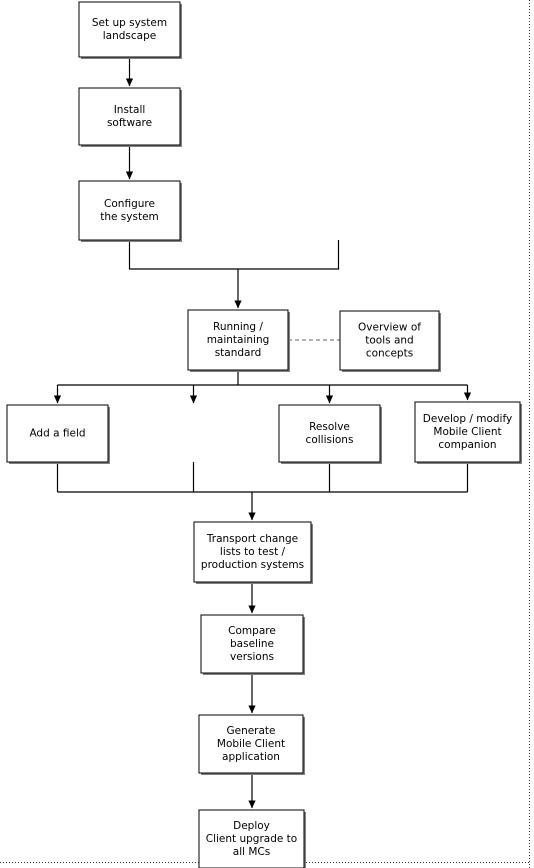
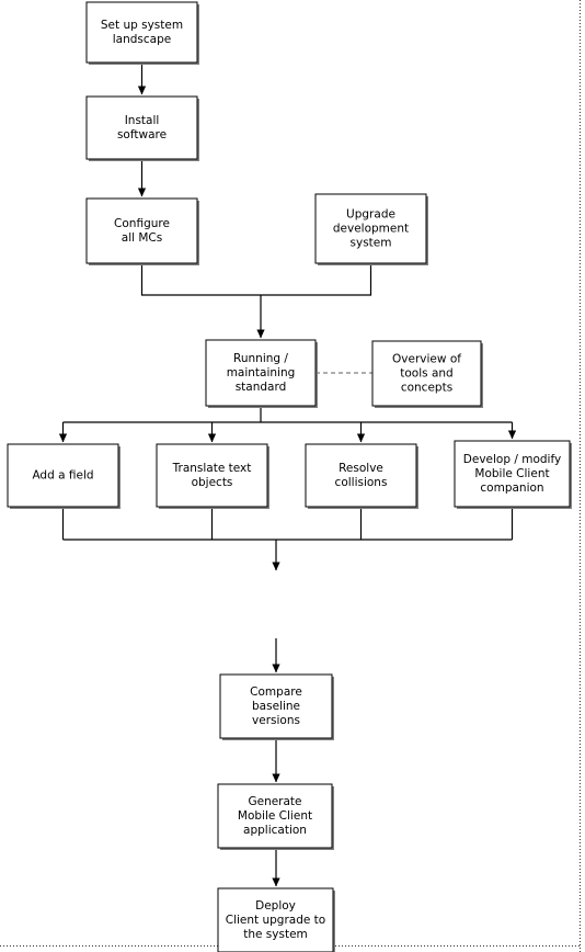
  Set up system
  landscape
  Install
  software
  Configure
- the system
+ all MCs
+ Upgrade
+ development
+ system
  Running /
  maintaining
  standard
  Overview of
  tools and
  concepts
  Add a field
+ Translate text
+ objects
  Resolve
  collisions
  Develop / modify
  Mobile Client
  companion
- Transport change
- lists to test /
- production systems
  Compare
  baseline
  versions
  Generate
  Mobile Client
  application
  Deploy
  Client upgrade to
- all MCs
+ the system
